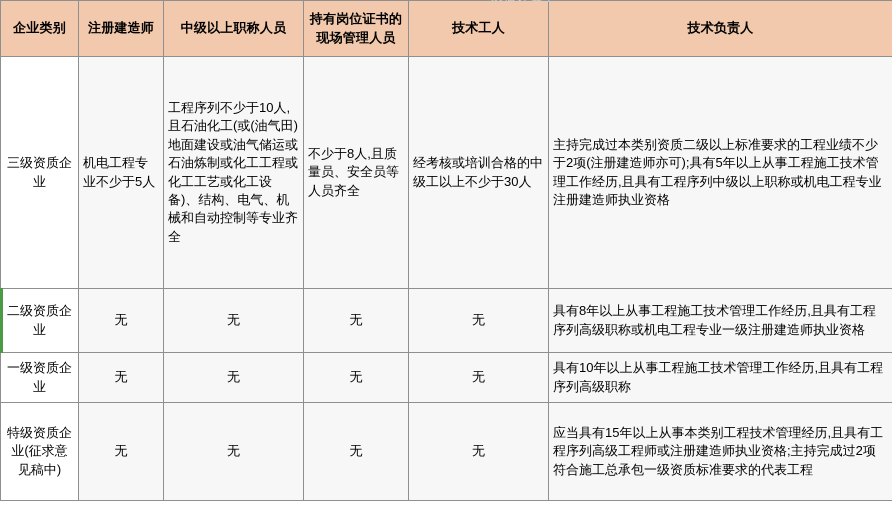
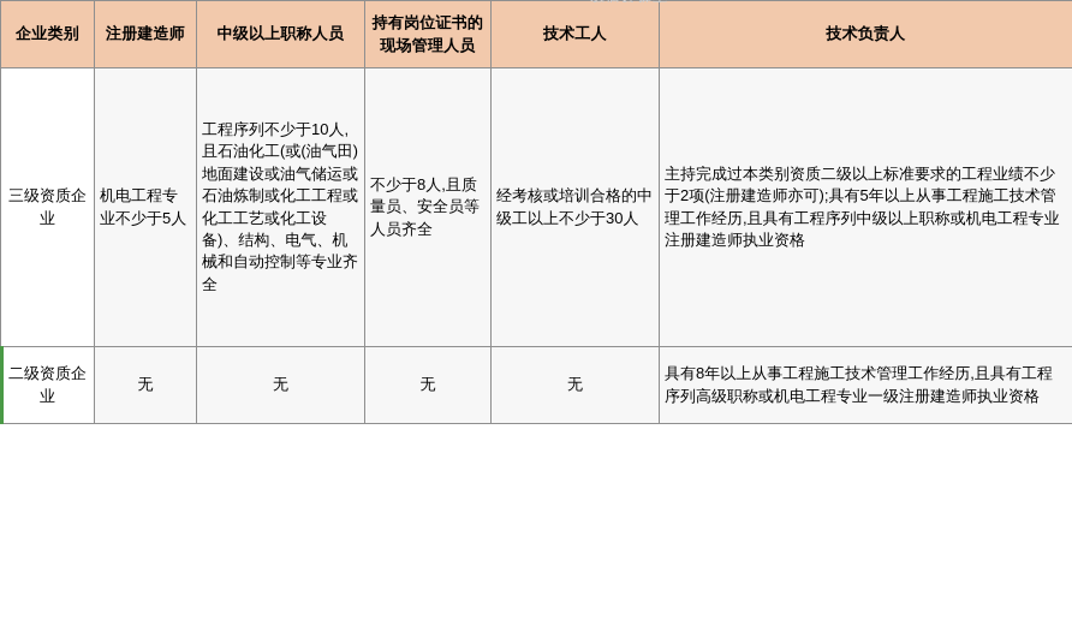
  资质标准表
  企业类别	注册建造师	中级以上职称人员	持有岗位证书的现场管理人员	技术工人	技术负责人
  三级资质企业	机电工程专业不少于5人	工程序列不少于10人,且石油化工(或(油气田)地面建设或油气储运或石油炼制或化工工程或化工工艺或化工设备)、结构、电气、机械和自动控制等专业齐全	不少于8人,且质量员、安全员等人员齐全	经考核或培训合格的中级工以上不少于30人	主持完成过本类别资质二级以上标准要求的工程业绩不少于2项(注册建造师亦可);具有5年以上从事工程施工技术管理工作经历,且具有工程序列中级以上职称或机电工程专业注册建造师执业资格
  二级资质企业	无	无	无	无	具有8年以上从事工程施工技术管理工作经历,且具有工程序列高级职称或机电工程专业一级注册建造师执业资格
- 一级资质企业	无	无	无	无	具有10年以上从事工程施工技术管理工作经历,且具有工程序列高级职称
- 特级资质企业(征求意见稿中)	无	无	无	无	应当具有15年以上从事本类别工程技术管理经历,且具有工程序列高级工程师或注册建造师执业资格;主持完成过2项符合施工总承包一级资质标准要求的代表工程
